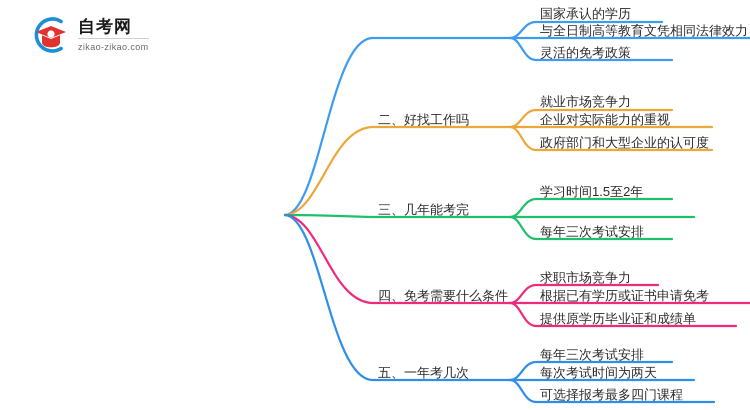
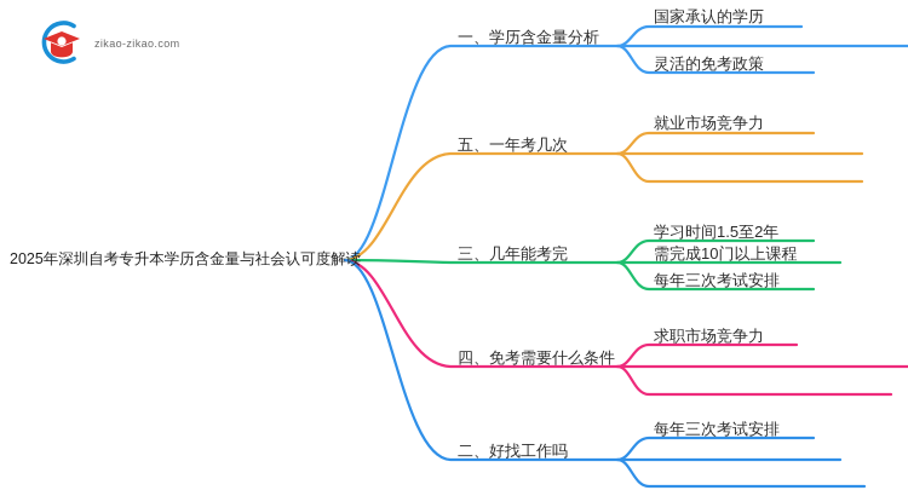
- 自考网
  zikao-zikao.com
+ 2025年深圳自考专升本学历含金量与社会认可度解读
+ 一、学历含金量分析
  国家承认的学历
- 与全日制高等教育文凭相同法律效力
  灵活的免考政策
- 二、好找工作吗
+ 五、一年考几次
  就业市场竞争力
- 企业对实际能力的重视
- 政府部门和大型企业的认可度
  三、几年能考完
  学习时间1.5至2年
+ 需完成10门以上课程
  每年三次考试安排
  四、免考需要什么条件
  求职市场竞争力
- 根据已有学历或证书申请免考
- 提供原学历毕业证和成绩单
- 五、一年考几次
+ 二、好找工作吗
  每年三次考试安排
- 每次考试时间为两天
- 可选择报考最多四门课程
